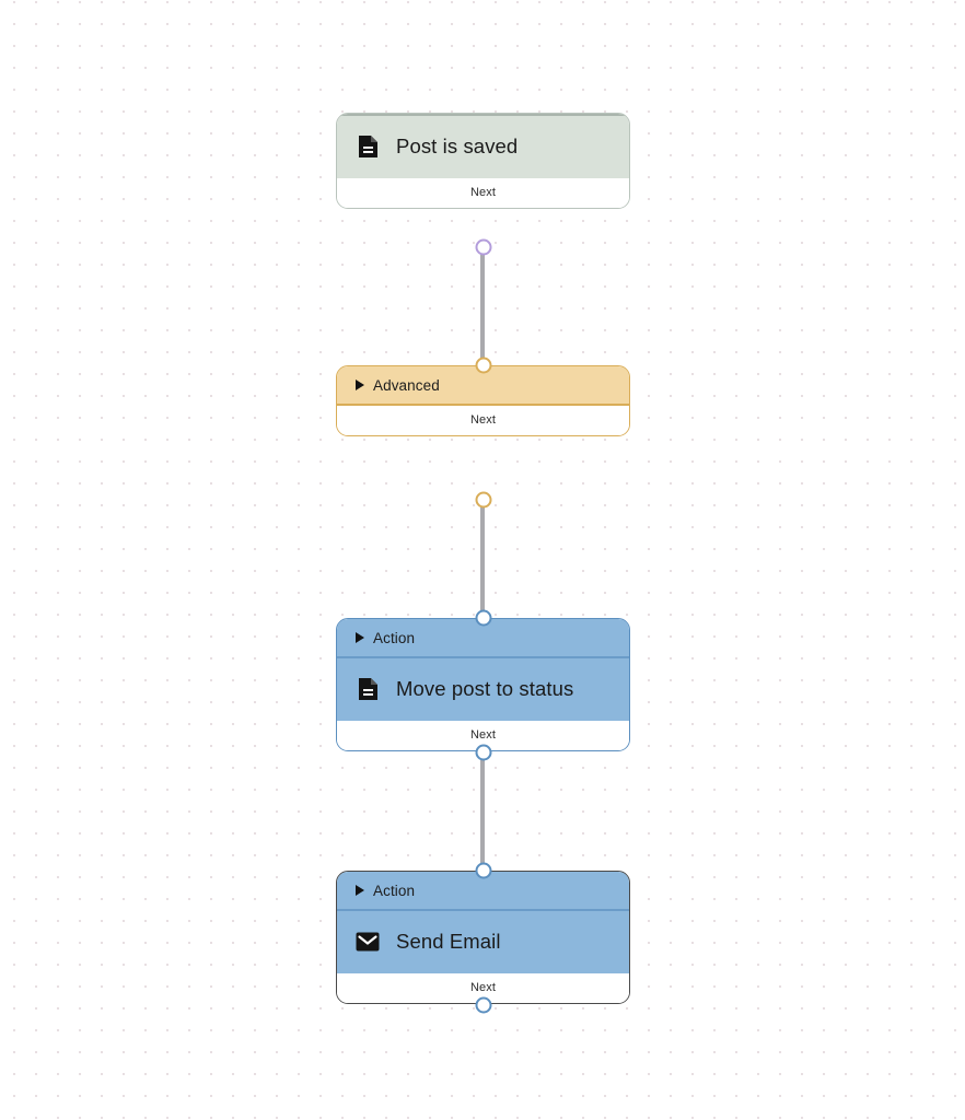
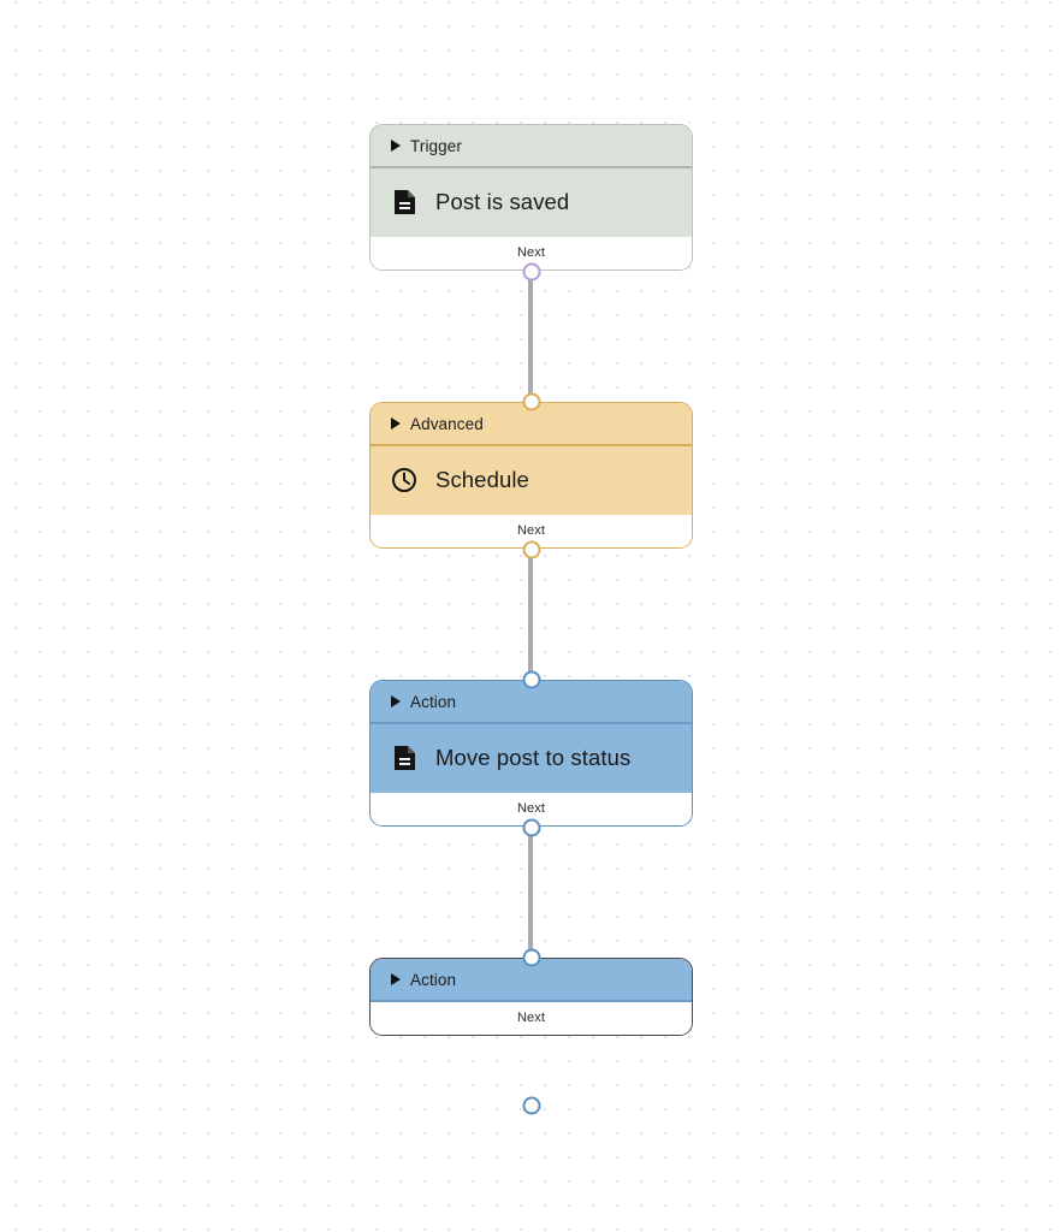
+ Trigger
  Post is saved
  Next
  Advanced
+ Schedule
  Next
  Action
  Move post to status
  Next
  Action
- Send Email
  Next
